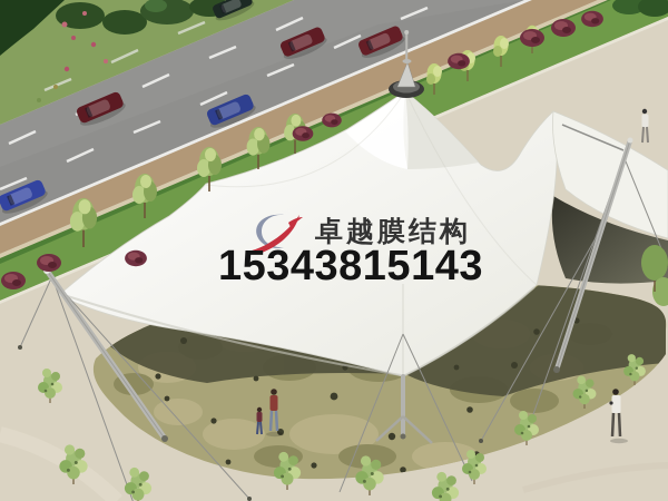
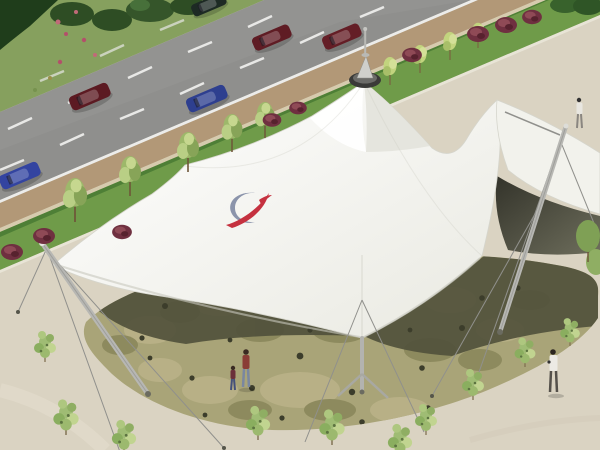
- 卓越膜结构
- 15343815143
